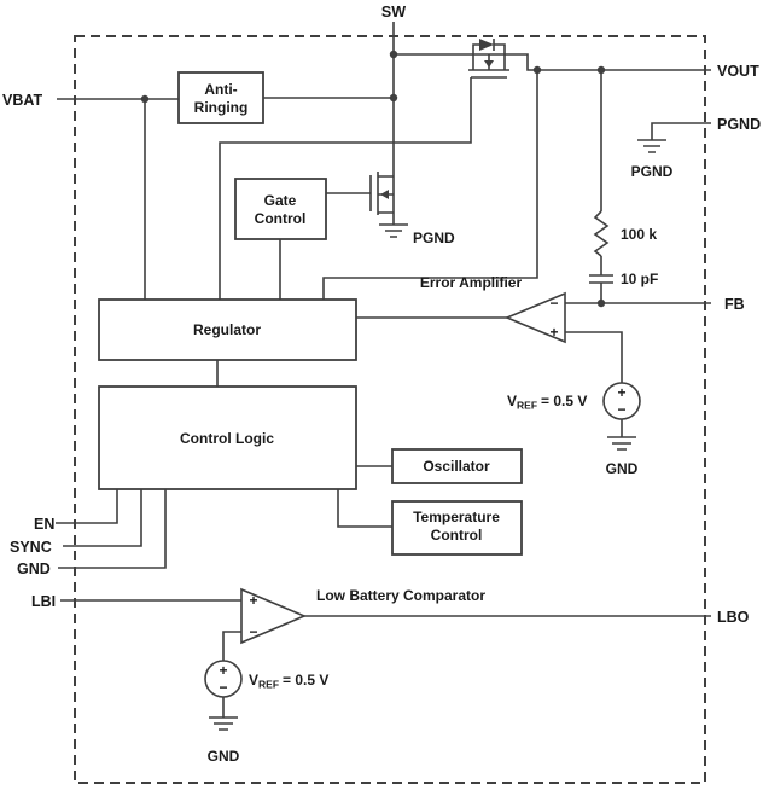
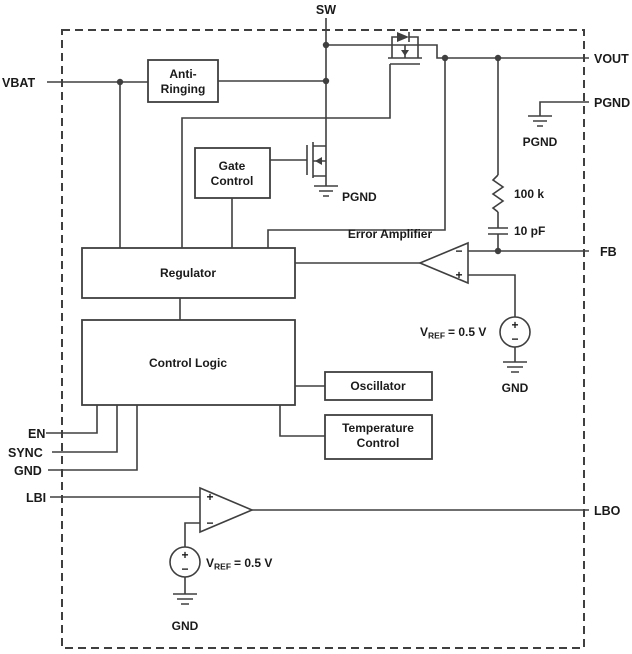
  Anti-
  Ringing
  Gate
  Control
  Regulator
  Control Logic
  Oscillator
  Temperature
  Control
  100 k
  10 pF
  Error Amplifier
  −
  +
  +
  −
  VREF = 0.5 V
  GND
- Low Battery Comparator
  +
  −
  +
  −
  VREF = 0.5 V
  GND
  PGND
  PGND
  SW
  VBAT
  EN
  SYNC
  GND
  LBI
  VOUT
  PGND
  FB
  LBO
